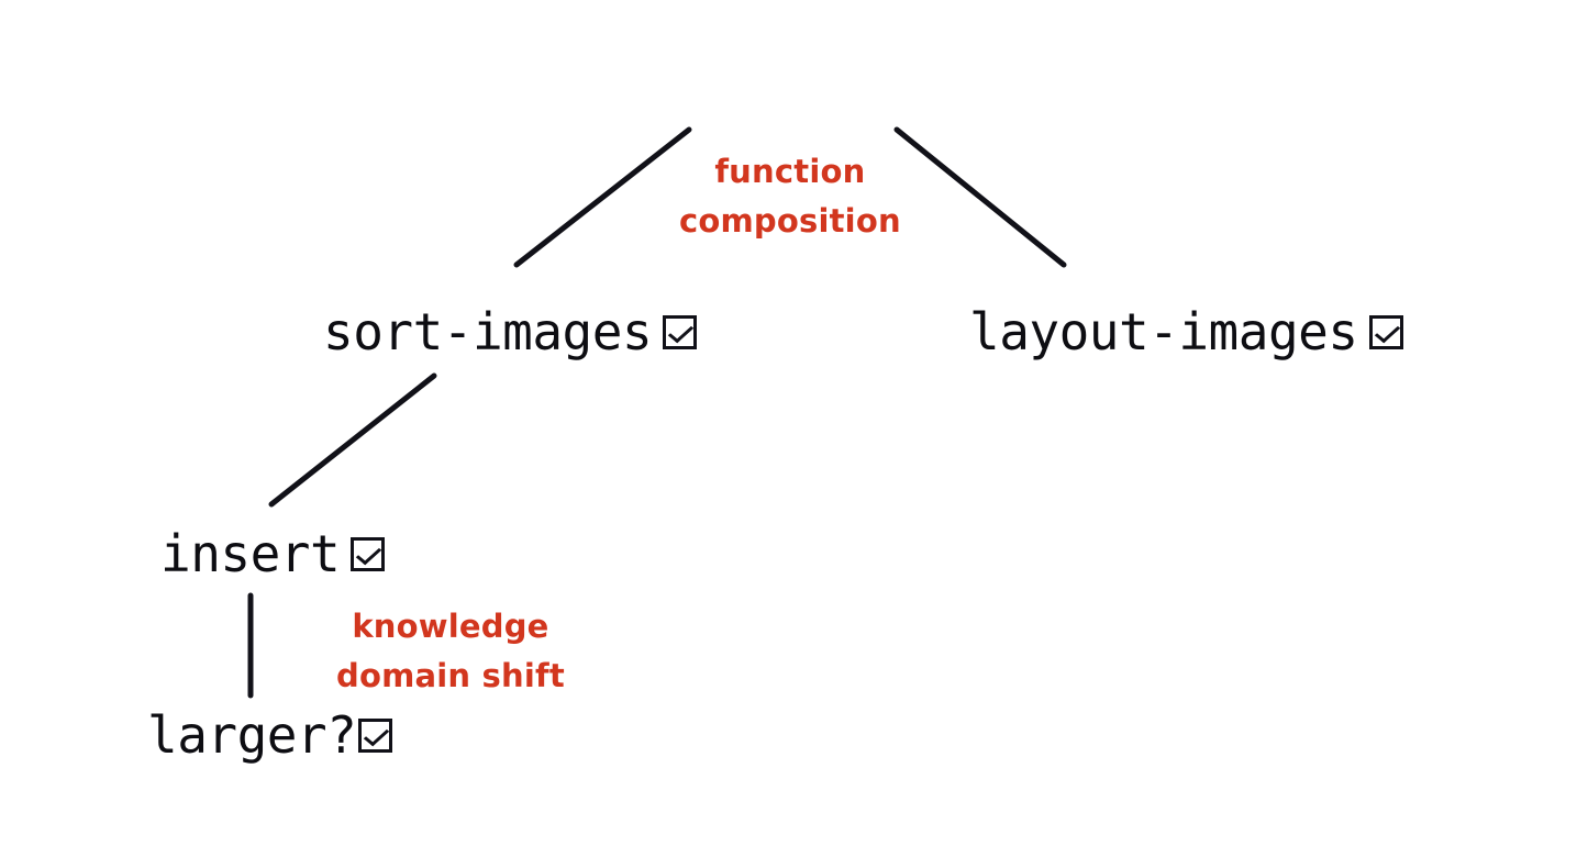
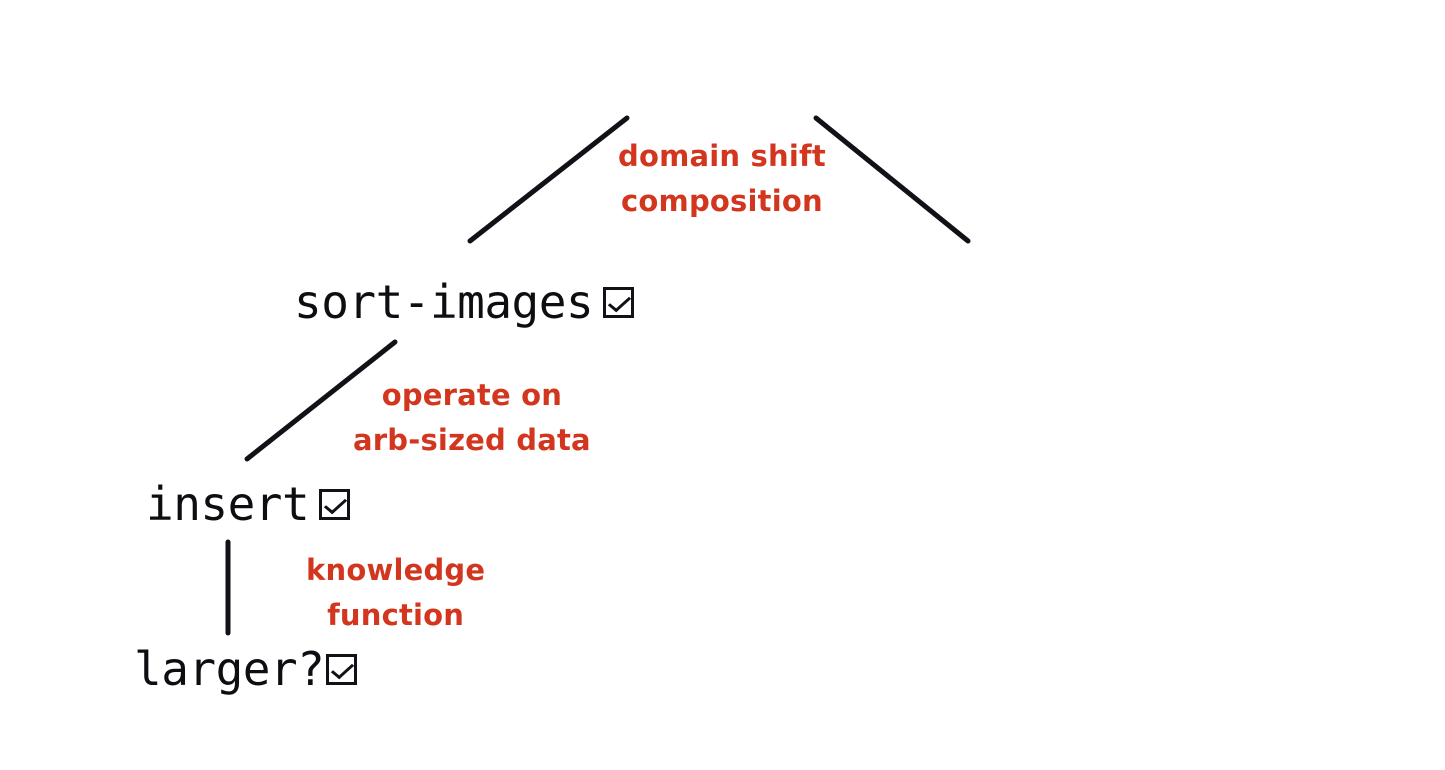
  sort-images
- layout-images
  insert
  larger?
- function
+ domain shift
  composition
+ operate on
+ arb-sized data
  knowledge
- domain shift
+ function
